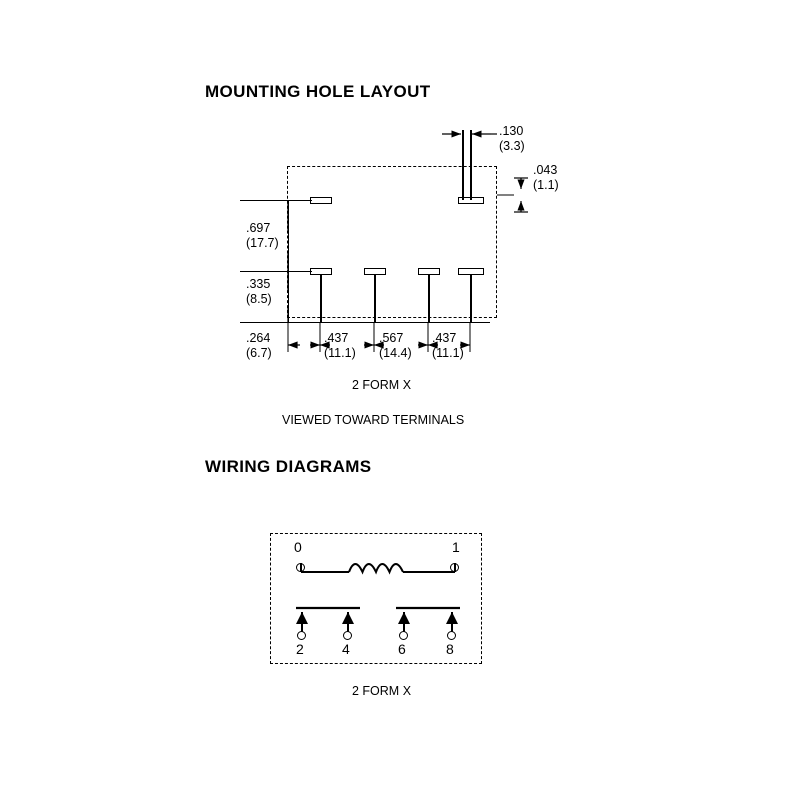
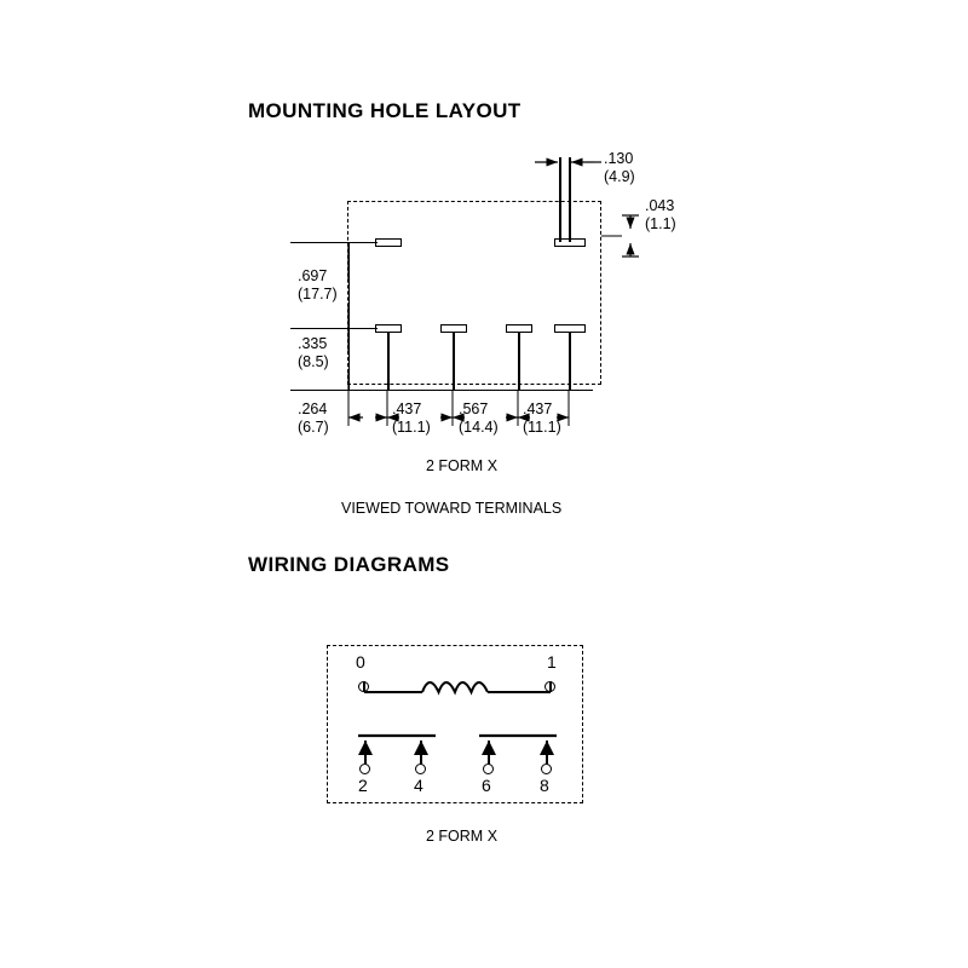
  MOUNTING HOLE LAYOUT
  WIRING DIAGRAMS
  .697
  (17.7)
  .335
  (8.5)
  .264
  (6.7)
  .437
  (11.1)
  .567
  (14.4)
  .437
  (11.1)
  .130
- (3.3)
+ (4.9)
  .043
  (1.1)
  2 FORM X
  VIEWED TOWARD TERMINALS
  0
  1
  2
  4
  6
  8
  2 FORM X
